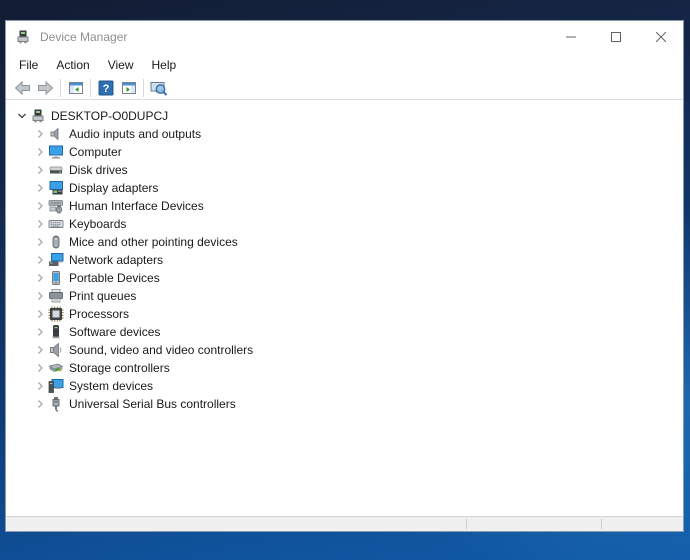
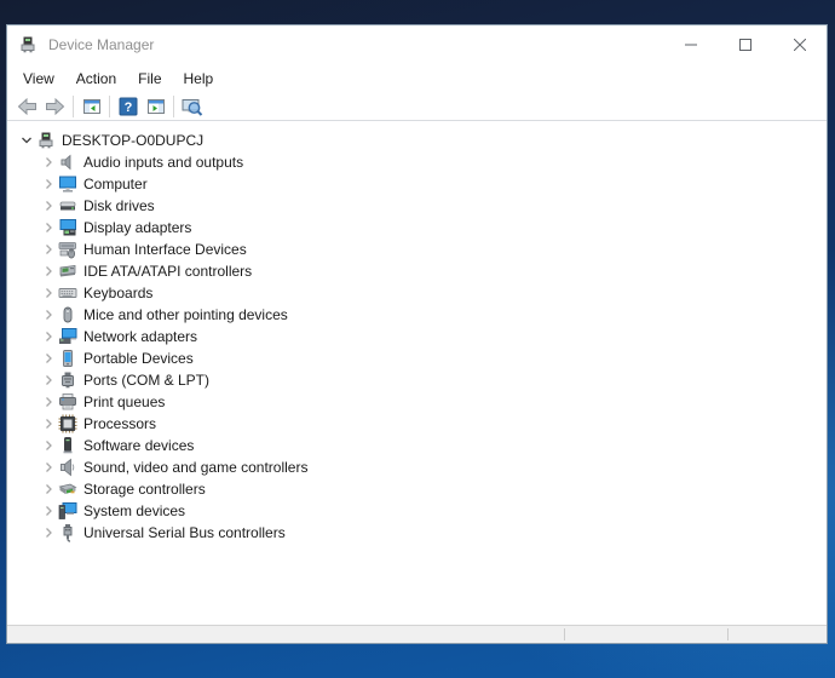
  Device Manager
- File
+ View
  Action
- View
+ File
  Help
  ?
  DESKTOP-O0DUPCJ
  Audio inputs and outputs
  Computer
  Disk drives
  Display adapters
  Human Interface Devices
+ IDE ATA/ATAPI controllers
  Keyboards
  Mice and other pointing devices
  Network adapters
  Portable Devices
+ Ports (COM & LPT)
  Print queues
  Processors
  Software devices
- Sound, video and video controllers
+ Sound, video and game controllers
  Storage controllers
  System devices
  Universal Serial Bus controllers
